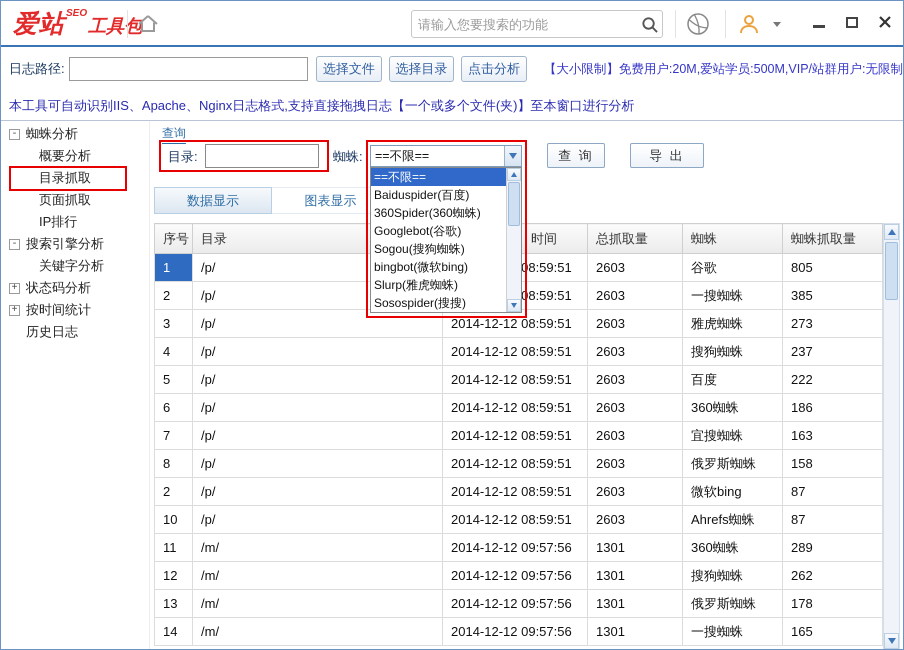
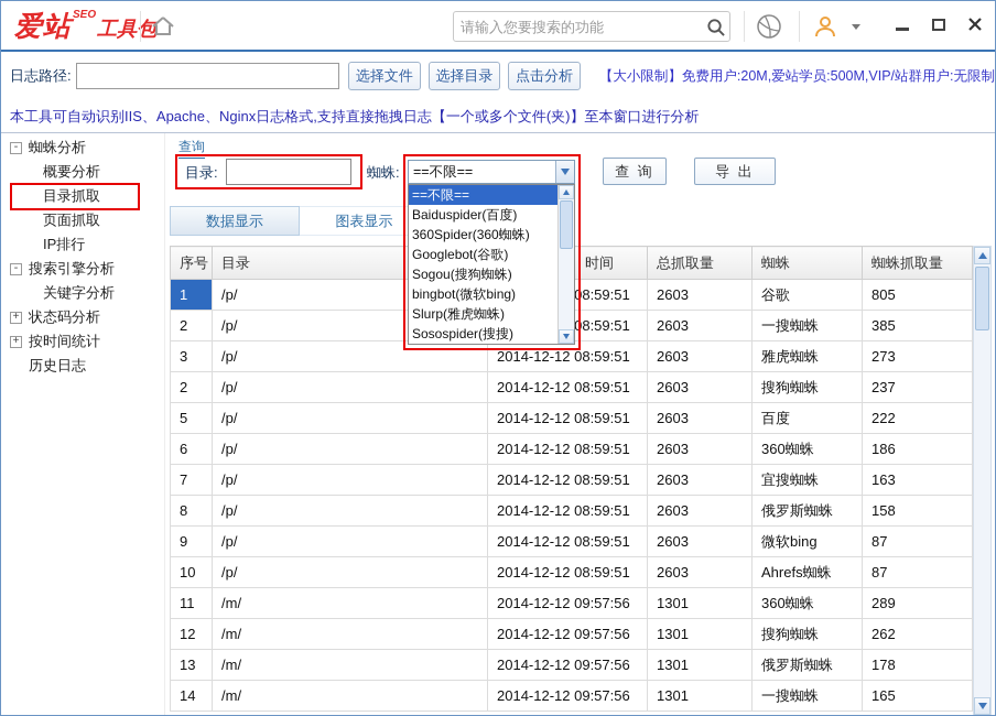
  爱站SEO工具包
  请输入您要搜索的功能
  日志路径:
  选择文件
  选择目录
  点击分析
  【大小限制】免费用户:20M,爱站学员:500M,VIP/站群用户:无限制
  本工具可自动识别IIS、Apache、Nginx日志格式,支持直接拖拽日志【一个或多个文件(夹)】至本窗口进行分析
  -
  蜘蛛分析
  概要分析
  目录抓取
  页面抓取
  IP排行
  -
  搜索引擎分析
  关键字分析
  +
  状态码分析
  +
  按时间统计
  历史日志
  查询
  目录:
  蜘蛛:
  ==不限==
  查 询
  导 出
  数据显示
  图表显示
  序号	目录	时间	总抓取量	蜘蛛	蜘蛛抓取量
  3	/p/	2014-12-12 08:59:51	2603	雅虎蜘蛛	273
- 4	/p/	2014-12-12 08:59:51	2603	搜狗蜘蛛	237
+ 2	/p/	2014-12-12 08:59:51	2603	搜狗蜘蛛	237
  5	/p/	2014-12-12 08:59:51	2603	百度	222
  6	/p/	2014-12-12 08:59:51	2603	360蜘蛛	186
  7	/p/	2014-12-12 08:59:51	2603	宜搜蜘蛛	163
  8	/p/	2014-12-12 08:59:51	2603	俄罗斯蜘蛛	158
- 2	/p/	2014-12-12 08:59:51	2603	微软bing	87
+ 9	/p/	2014-12-12 08:59:51	2603	微软bing	87
  10	/p/	2014-12-12 08:59:51	2603	Ahrefs蜘蛛	87
  11	/m/	2014-12-12 09:57:56	1301	360蜘蛛	289
  12	/m/	2014-12-12 09:57:56	1301	搜狗蜘蛛	262
  13	/m/	2014-12-12 09:57:56	1301	俄罗斯蜘蛛	178
  14	/m/	2014-12-12 09:57:56	1301	一搜蜘蛛	165
  ==不限==
  Baiduspider(百度)
  360Spider(360蜘蛛)
  Googlebot(谷歌)
  Sogou(搜狗蜘蛛)
  bingbot(微软bing)
  Slurp(雅虎蜘蛛)
  Sosospider(搜搜)
